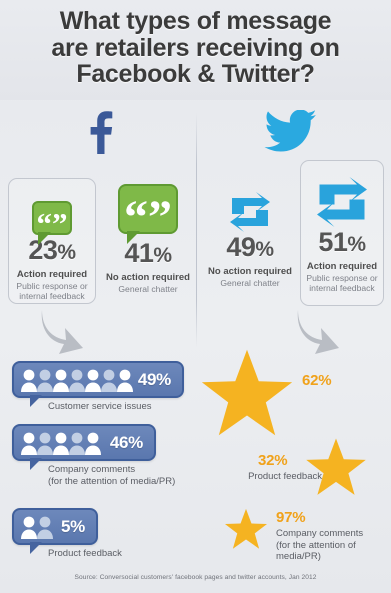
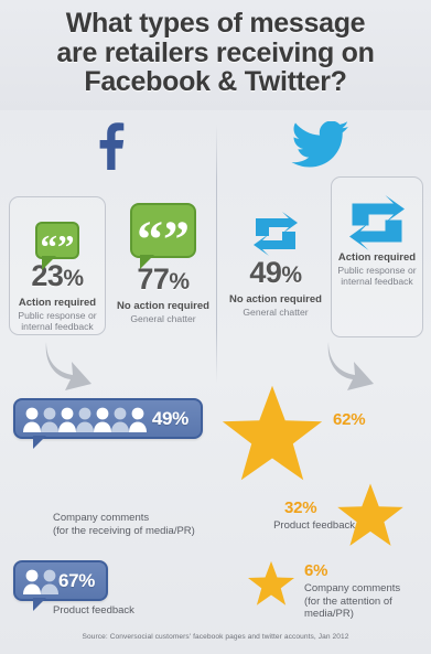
  What types of message
  are retailers receiving on
  Facebook & Twitter?
  “”
  23%
  Action required
  Public response or
  internal feedback
  “”
- 41%
+ 77%
  No action required
  General chatter
  49%
  No action required
  General chatter
- 51%
  Action required
  Public response or
  internal feedback
  49%
- Customer service issues
- 46%
  Company comments
- (for the attention of media/PR)
+ (for the receiving of media/PR)
- 5%
+ 67%
  Product feedback
  62%
  32%
  Product feedback
- 97%
+ 6%
  Company comments
  (for the attention of
  media/PR)
